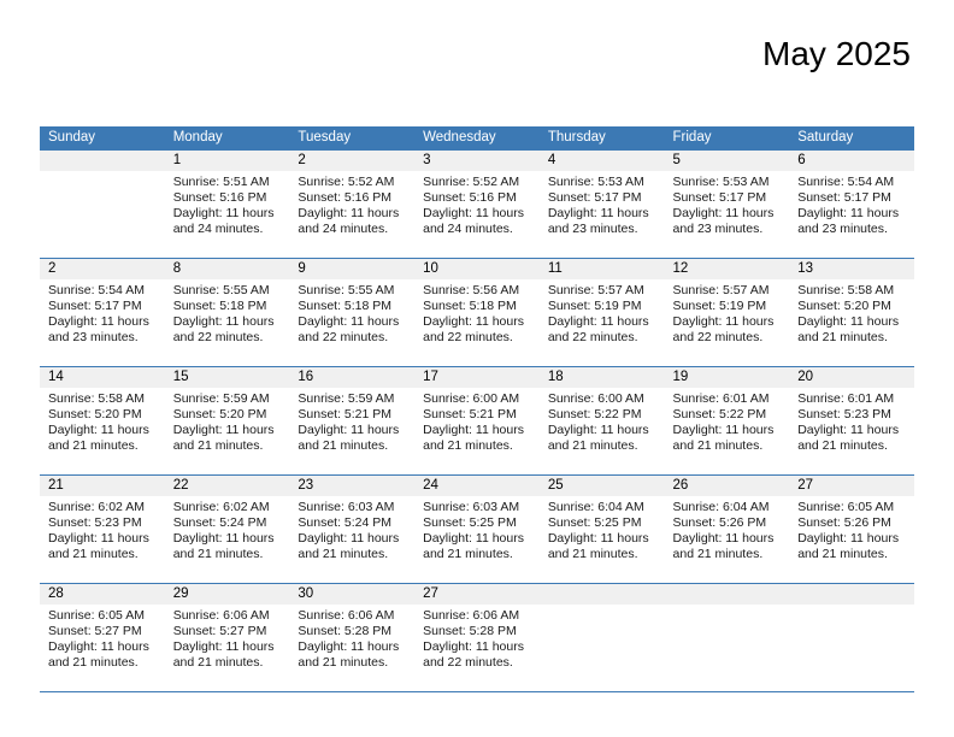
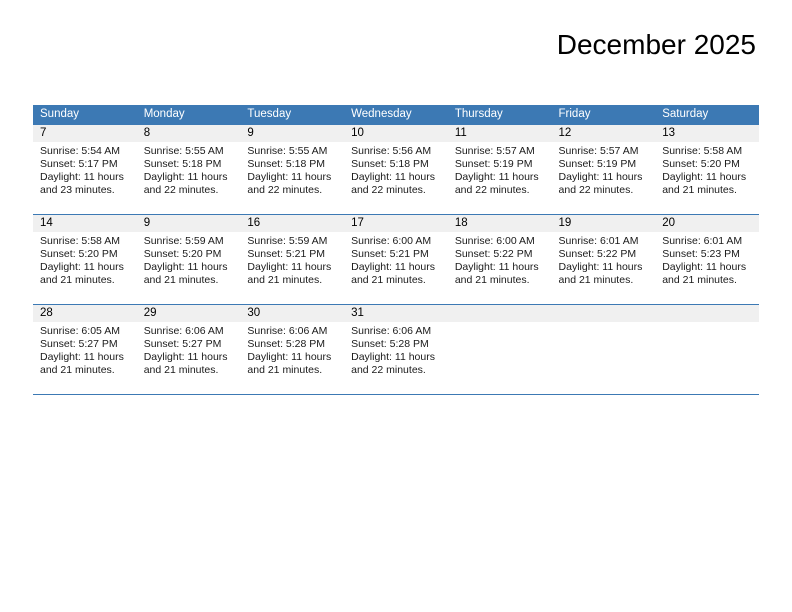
- May 2025
+ December 2025
  Sunday	Monday	Tuesday	Wednesday	Thursday	Friday	Saturday
- 	1 Sunrise: 5:51 AM Sunset: 5:16 PM Daylight: 11 hours and 24 minutes.	2 Sunrise: 5:52 AM Sunset: 5:16 PM Daylight: 11 hours and 24 minutes.	3 Sunrise: 5:52 AM Sunset: 5:16 PM Daylight: 11 hours and 24 minutes.	4 Sunrise: 5:53 AM Sunset: 5:17 PM Daylight: 11 hours and 23 minutes.	5 Sunrise: 5:53 AM Sunset: 5:17 PM Daylight: 11 hours and 23 minutes.	6 Sunrise: 5:54 AM Sunset: 5:17 PM Daylight: 11 hours and 23 minutes.
- 2 Sunrise: 5:54 AM Sunset: 5:17 PM Daylight: 11 hours and 23 minutes.	8 Sunrise: 5:55 AM Sunset: 5:18 PM Daylight: 11 hours and 22 minutes.	9 Sunrise: 5:55 AM Sunset: 5:18 PM Daylight: 11 hours and 22 minutes.	10 Sunrise: 5:56 AM Sunset: 5:18 PM Daylight: 11 hours and 22 minutes.	11 Sunrise: 5:57 AM Sunset: 5:19 PM Daylight: 11 hours and 22 minutes.	12 Sunrise: 5:57 AM Sunset: 5:19 PM Daylight: 11 hours and 22 minutes.	13 Sunrise: 5:58 AM Sunset: 5:20 PM Daylight: 11 hours and 21 minutes.
+ 7 Sunrise: 5:54 AM Sunset: 5:17 PM Daylight: 11 hours and 23 minutes.	8 Sunrise: 5:55 AM Sunset: 5:18 PM Daylight: 11 hours and 22 minutes.	9 Sunrise: 5:55 AM Sunset: 5:18 PM Daylight: 11 hours and 22 minutes.	10 Sunrise: 5:56 AM Sunset: 5:18 PM Daylight: 11 hours and 22 minutes.	11 Sunrise: 5:57 AM Sunset: 5:19 PM Daylight: 11 hours and 22 minutes.	12 Sunrise: 5:57 AM Sunset: 5:19 PM Daylight: 11 hours and 22 minutes.	13 Sunrise: 5:58 AM Sunset: 5:20 PM Daylight: 11 hours and 21 minutes.
- 14 Sunrise: 5:58 AM Sunset: 5:20 PM Daylight: 11 hours and 21 minutes.	15 Sunrise: 5:59 AM Sunset: 5:20 PM Daylight: 11 hours and 21 minutes.	16 Sunrise: 5:59 AM Sunset: 5:21 PM Daylight: 11 hours and 21 minutes.	17 Sunrise: 6:00 AM Sunset: 5:21 PM Daylight: 11 hours and 21 minutes.	18 Sunrise: 6:00 AM Sunset: 5:22 PM Daylight: 11 hours and 21 minutes.	19 Sunrise: 6:01 AM Sunset: 5:22 PM Daylight: 11 hours and 21 minutes.	20 Sunrise: 6:01 AM Sunset: 5:23 PM Daylight: 11 hours and 21 minutes.
+ 14 Sunrise: 5:58 AM Sunset: 5:20 PM Daylight: 11 hours and 21 minutes.	9 Sunrise: 5:59 AM Sunset: 5:20 PM Daylight: 11 hours and 21 minutes.	16 Sunrise: 5:59 AM Sunset: 5:21 PM Daylight: 11 hours and 21 minutes.	17 Sunrise: 6:00 AM Sunset: 5:21 PM Daylight: 11 hours and 21 minutes.	18 Sunrise: 6:00 AM Sunset: 5:22 PM Daylight: 11 hours and 21 minutes.	19 Sunrise: 6:01 AM Sunset: 5:22 PM Daylight: 11 hours and 21 minutes.	20 Sunrise: 6:01 AM Sunset: 5:23 PM Daylight: 11 hours and 21 minutes.
- 21 Sunrise: 6:02 AM Sunset: 5:23 PM Daylight: 11 hours and 21 minutes.	22 Sunrise: 6:02 AM Sunset: 5:24 PM Daylight: 11 hours and 21 minutes.	23 Sunrise: 6:03 AM Sunset: 5:24 PM Daylight: 11 hours and 21 minutes.	24 Sunrise: 6:03 AM Sunset: 5:25 PM Daylight: 11 hours and 21 minutes.	25 Sunrise: 6:04 AM Sunset: 5:25 PM Daylight: 11 hours and 21 minutes.	26 Sunrise: 6:04 AM Sunset: 5:26 PM Daylight: 11 hours and 21 minutes.	27 Sunrise: 6:05 AM Sunset: 5:26 PM Daylight: 11 hours and 21 minutes.
- 28 Sunrise: 6:05 AM Sunset: 5:27 PM Daylight: 11 hours and 21 minutes.	29 Sunrise: 6:06 AM Sunset: 5:27 PM Daylight: 11 hours and 21 minutes.	30 Sunrise: 6:06 AM Sunset: 5:28 PM Daylight: 11 hours and 21 minutes.	27 Sunrise: 6:06 AM Sunset: 5:28 PM Daylight: 11 hours and 22 minutes.
+ 28 Sunrise: 6:05 AM Sunset: 5:27 PM Daylight: 11 hours and 21 minutes.	29 Sunrise: 6:06 AM Sunset: 5:27 PM Daylight: 11 hours and 21 minutes.	30 Sunrise: 6:06 AM Sunset: 5:28 PM Daylight: 11 hours and 21 minutes.	31 Sunrise: 6:06 AM Sunset: 5:28 PM Daylight: 11 hours and 22 minutes.
